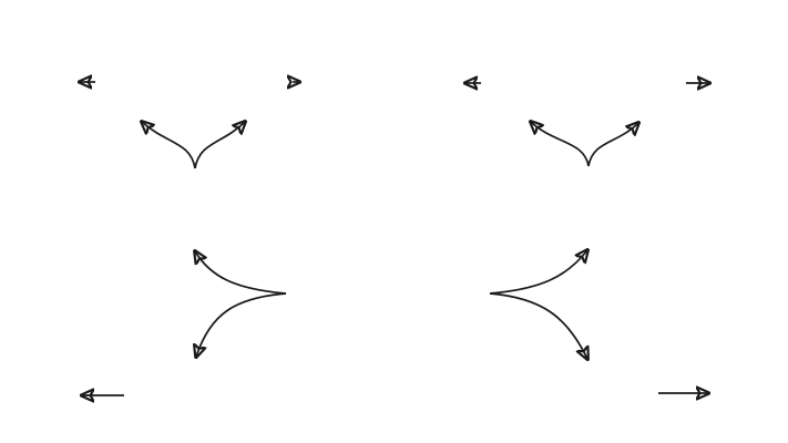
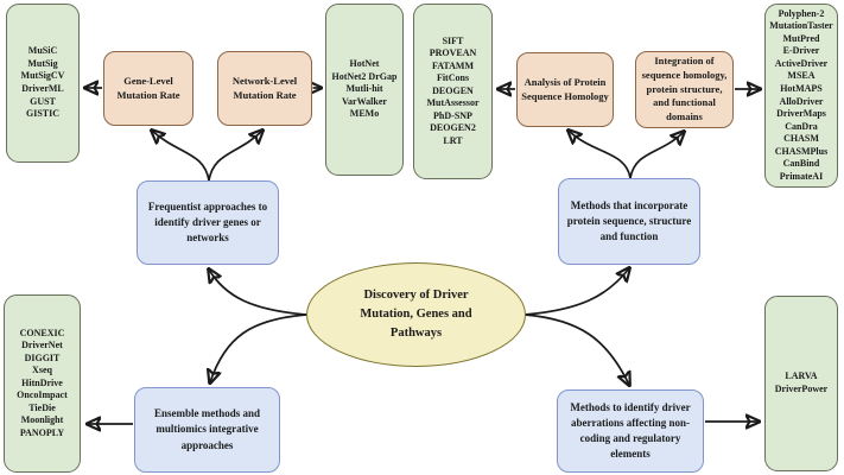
+ MuSiC
+ MutSig
+ MutSigCV
+ DriverML
+ GUST
+ GISTIC
+ HotNet
+ HotNet2 DrGap
+ Mutli-hit
+ VarWalker
+ MEMo
+ SIFT
+ PROVEAN
+ FATAMM
+ FitCons
+ DEOGEN
+ MutAssessor
+ PhD-SNP
+ DEOGEN2
+ LRT
+ Polyphen-2
+ MutationTaster
+ MutPred
+ E-Driver
+ ActiveDriver
+ MSEA
+ HotMAPS
+ AlloDriver
+ DriverMaps
+ CanDra
+ CHASM
+ CHASMPlus
+ CanBind
+ PrimateAI
+ CONEXIC
+ DriverNet
+ DIGGIT
+ Xseq
+ HitnDrive
+ OncoImpact
+ TieDie
+ Moonlight
+ PANOPLY
+ LARVA
+ DriverPower
+ Gene-Level Mutation Rate
+ Network-Level Mutation Rate
+ Analysis of Protein Sequence Homology
+ Integration of sequence homology, protein structure, and functional domains
+ Frequentist approaches to identify driver genes or networks
+ Methods that incorporate protein sequence, structure and function
+ Ensemble methods and multiomics integrative approaches
+ Methods to identify driver aberrations affecting non-coding and regulatory elements
+ Discovery of Driver Mutation, Genes and Pathways
